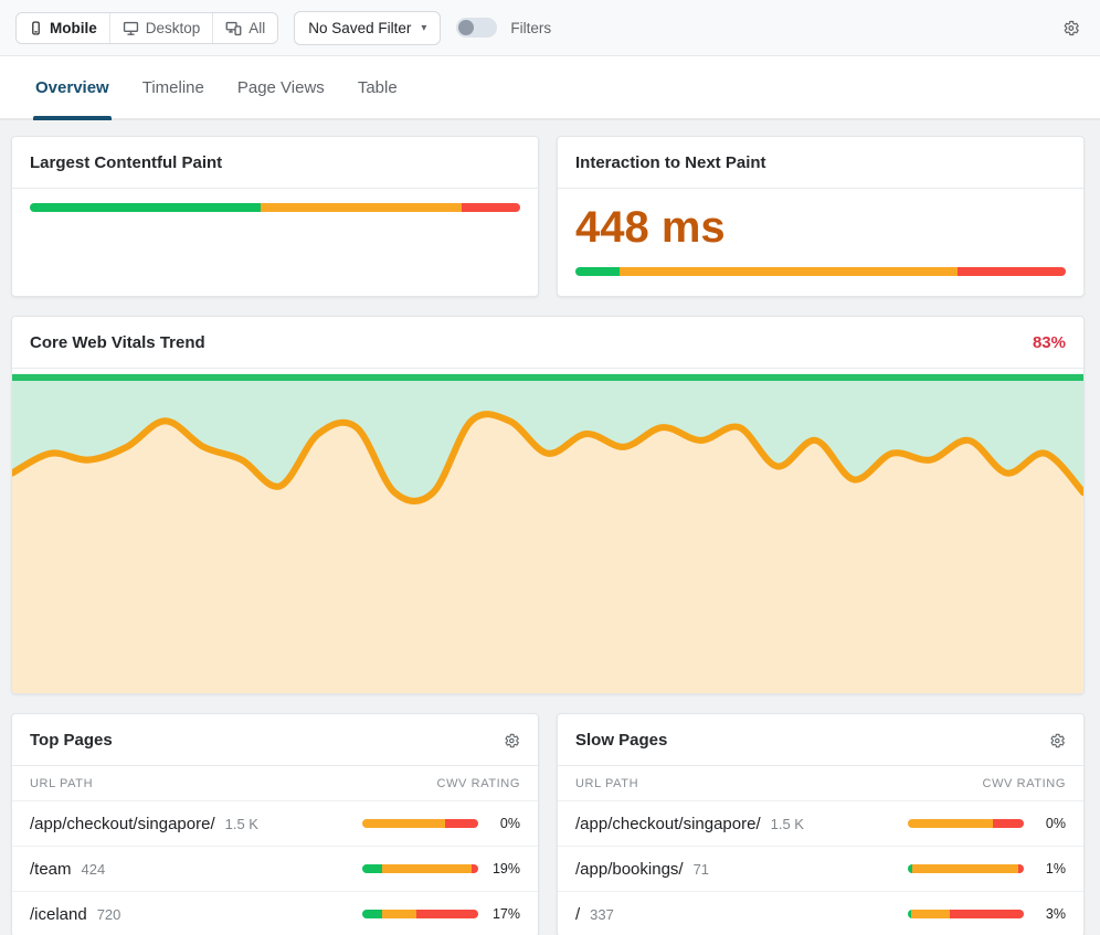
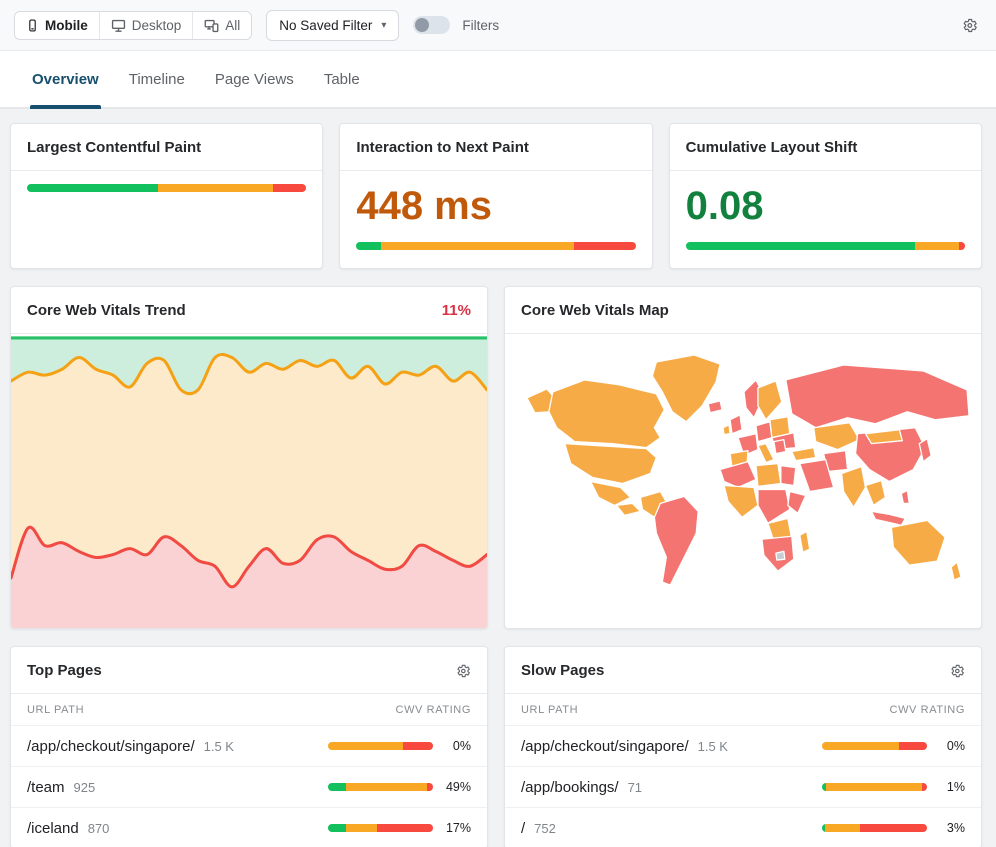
  Mobile
  Desktop
  All
  No Saved Filter
  ▾
  Filters
  Overview
  Timeline
  Page Views
  Table
  Largest Contentful Paint
  Interaction to Next Paint
  448 ms
+ Cumulative Layout Shift
+ 0.08
  Core Web Vitals Trend
- 83%
+ 11%
+ Core Web Vitals Map
  Top Pages
  URL PATH
  CWV RATING
  /app/checkout/singapore/
  1.5 K
  0%
  /team
- 424
+ 925
- 19%
+ 49%
  /iceland
- 720
+ 870
  17%
  Slow Pages
  URL PATH
  CWV RATING
  /app/checkout/singapore/
  1.5 K
  0%
  /app/bookings/
  71
  1%
  /
- 337
+ 752
  3%
